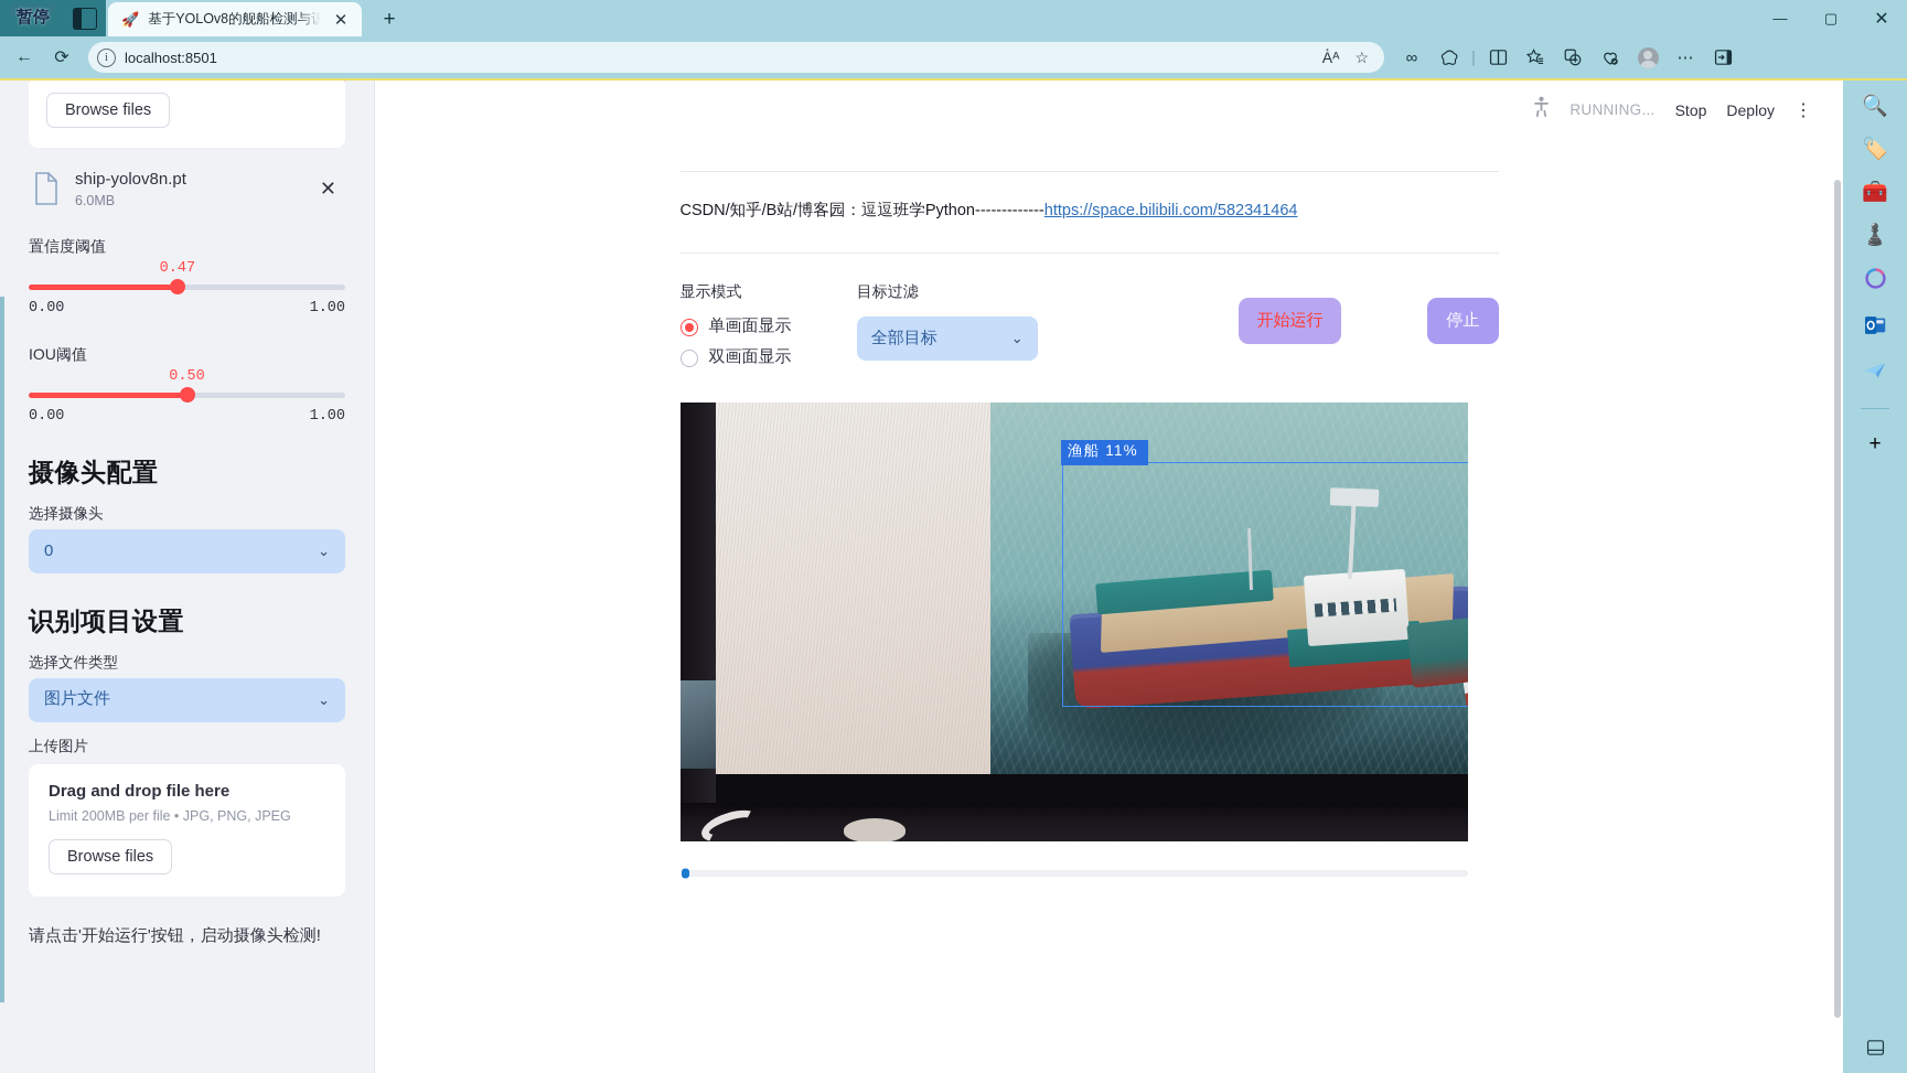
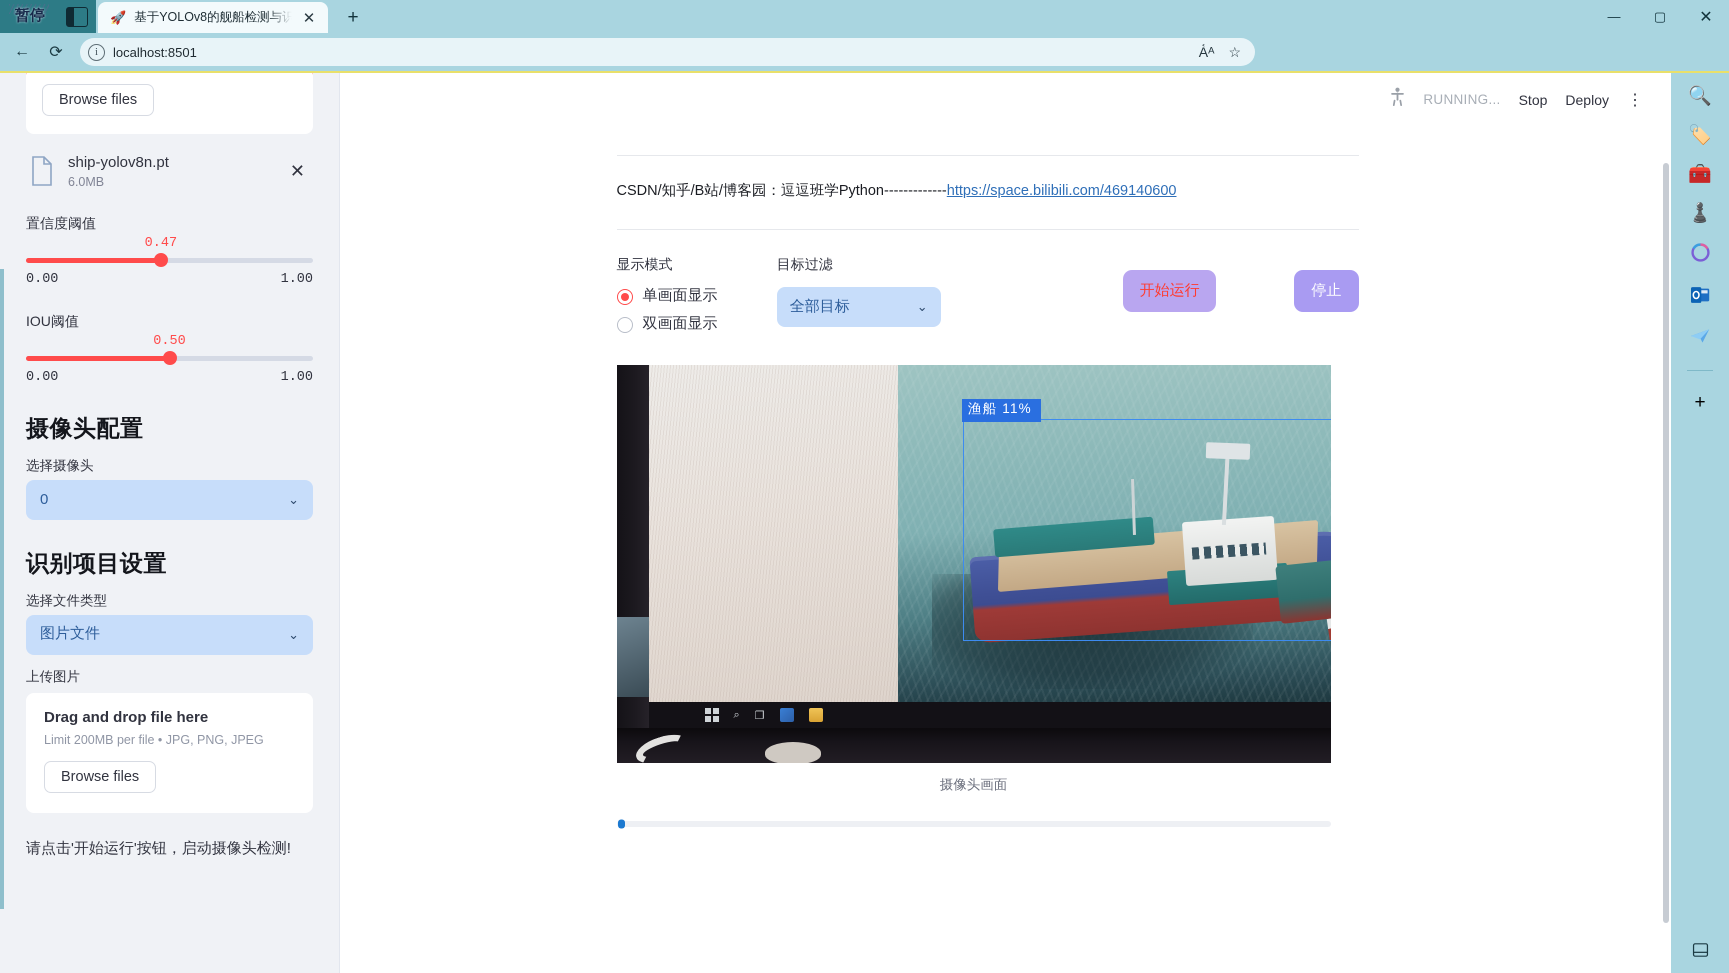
  暂停
  🚀
  基于YOLOv8的舰船检测与识
  ✕
  +
  —
  ▢
  ✕
  ←
  ⟳
  i
  localhost:8501
  A᷾ᴬ
  ☆
- ∞
- |
- ⋯
  Browse files
  ship-yolov8n.pt
  6.0MB
  ✕
  置信度阈值
  0.47
  0.00
  1.00
  IOU阈值
  0.50
  0.00
  1.00
  摄像头配置
  选择摄像头
  0
  ⌄
  识别项目设置
  选择文件类型
  图片文件
  ⌄
  上传图片
  Drag and drop file here
  Limit 200MB per file • JPG, PNG, JPEG
  Browse files
  请点击'开始运行'按钮，启动摄像头检测!
  RUNNING...
  Stop
  Deploy
  ⋮
- CSDN/知乎/B站/博客园：逗逗班学Python-------------https://space.bilibili.com/582341464
+ CSDN/知乎/B站/博客园：逗逗班学Python-------------https://space.bilibili.com/469140600
  显示模式
  单画面显示
  双画面显示
  目标过滤
  全部目标
  ⌄
  开始运行
  停止
  渔船 11%
+ ⌕
+ ❐
+ 摄像头画面
  🔍
  🏷️
  🧰
  ♟️
  +
